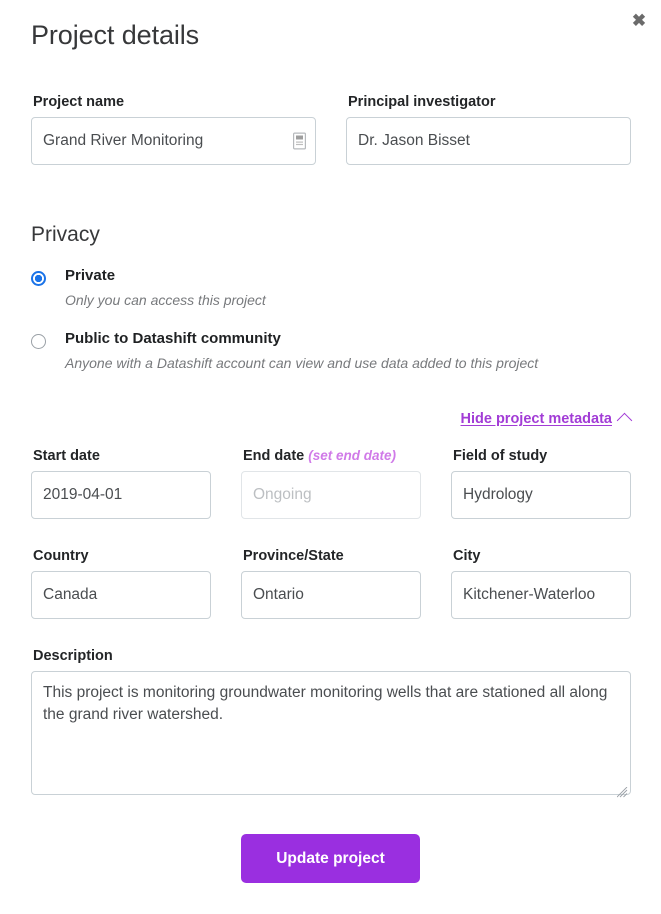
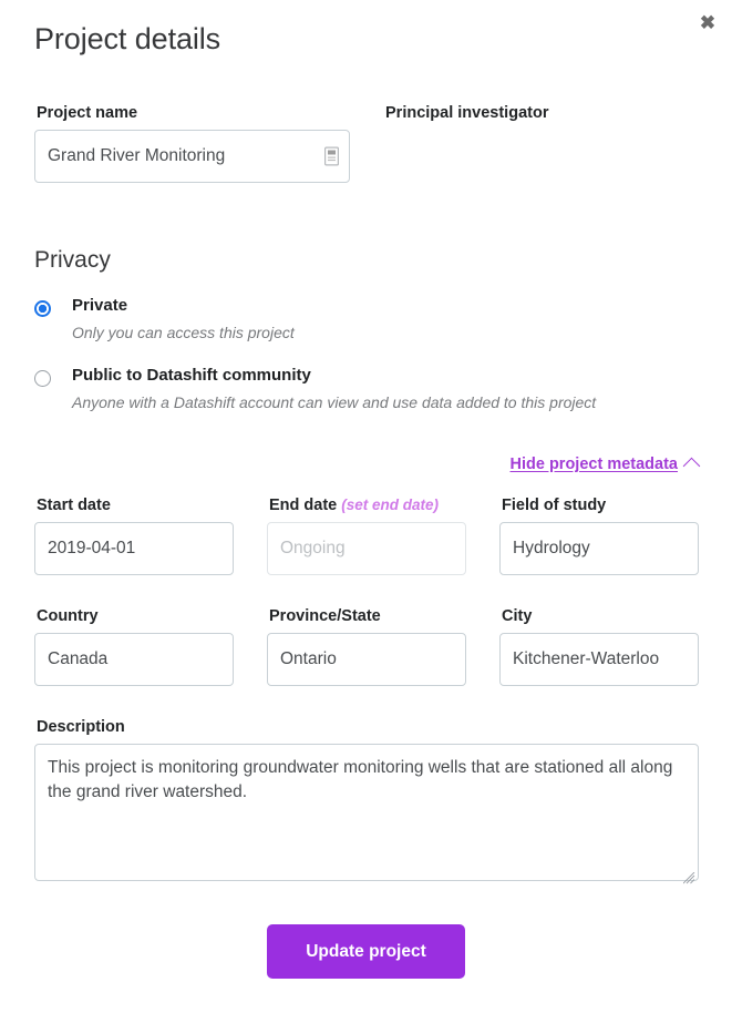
  ✖
  Project details
  Project name
  Grand River Monitoring
  Principal investigator
- Dr. Jason Bisset
  Privacy
  Private
  Only you can access this project
  Public to Datashift community
  Anyone with a Datashift account can view and use data added to this project
  Hide project metadata
  Start date
  2019-04-01
  End date (set end date)
  Ongoing
  Field of study
  Hydrology
  Country
  Canada
  Province/State
  Ontario
  City
  Kitchener-Waterloo
  Description
  Update project
